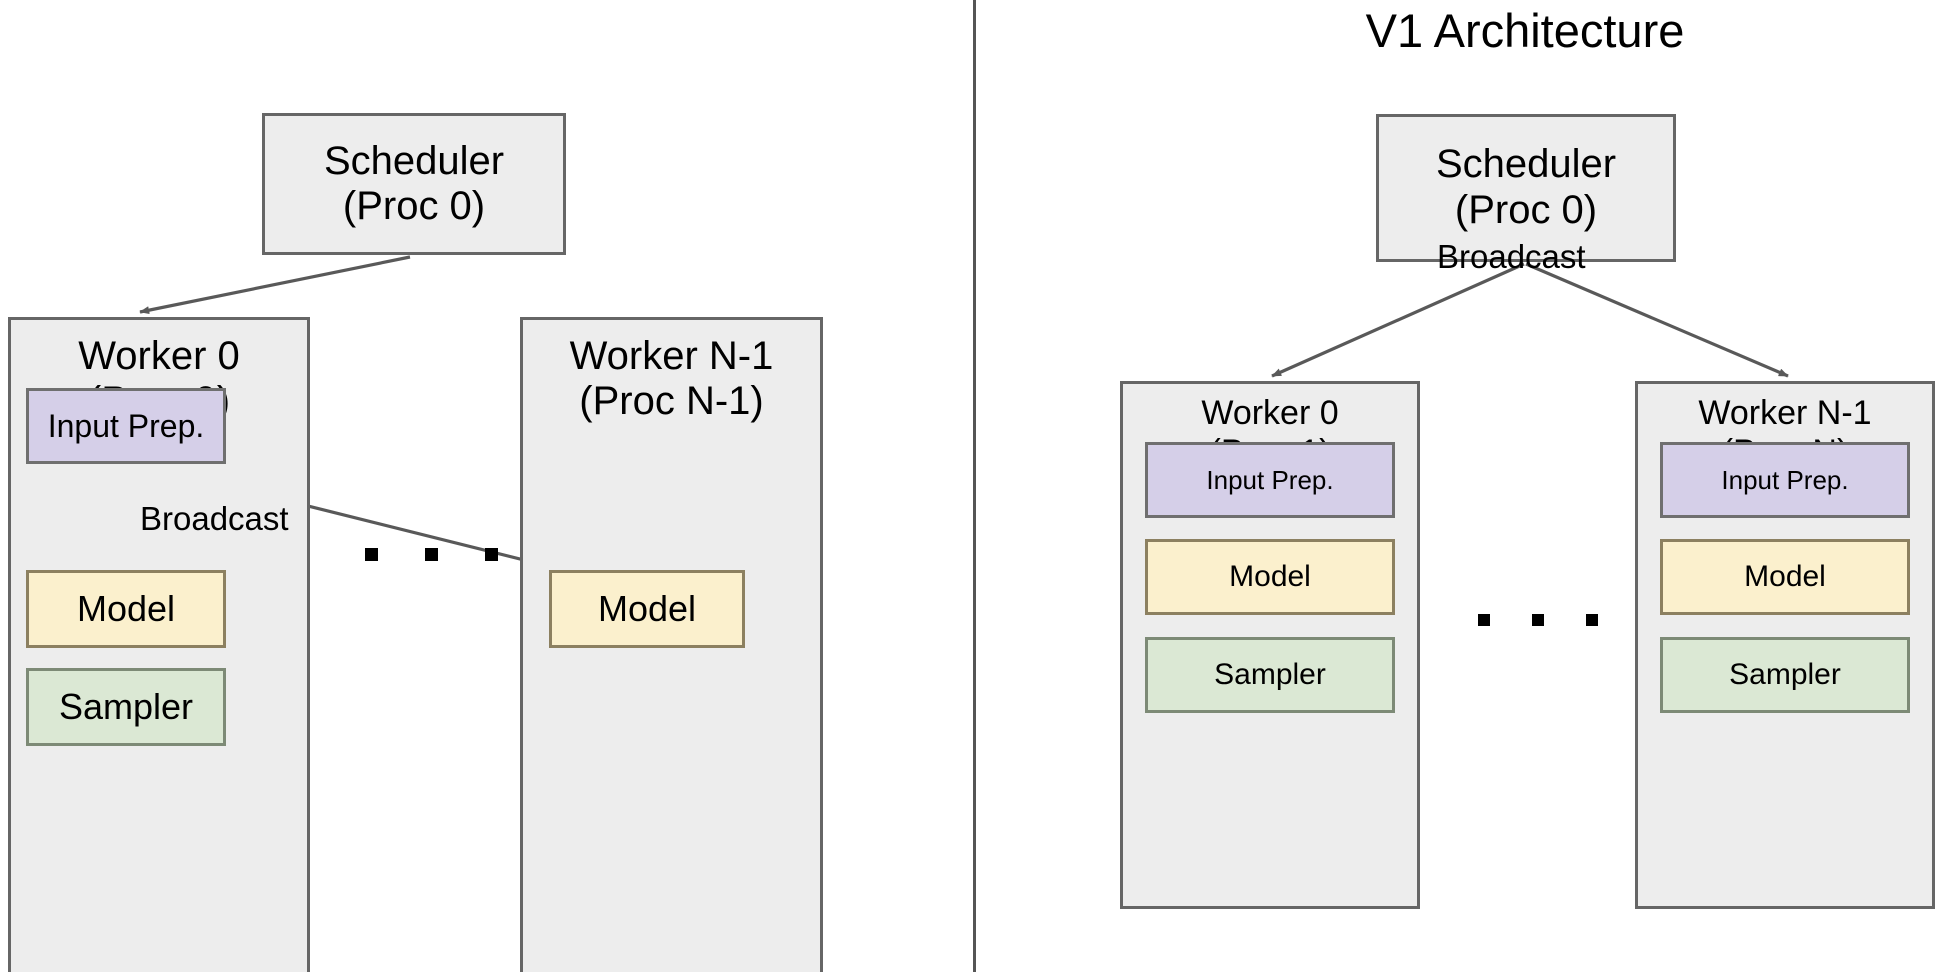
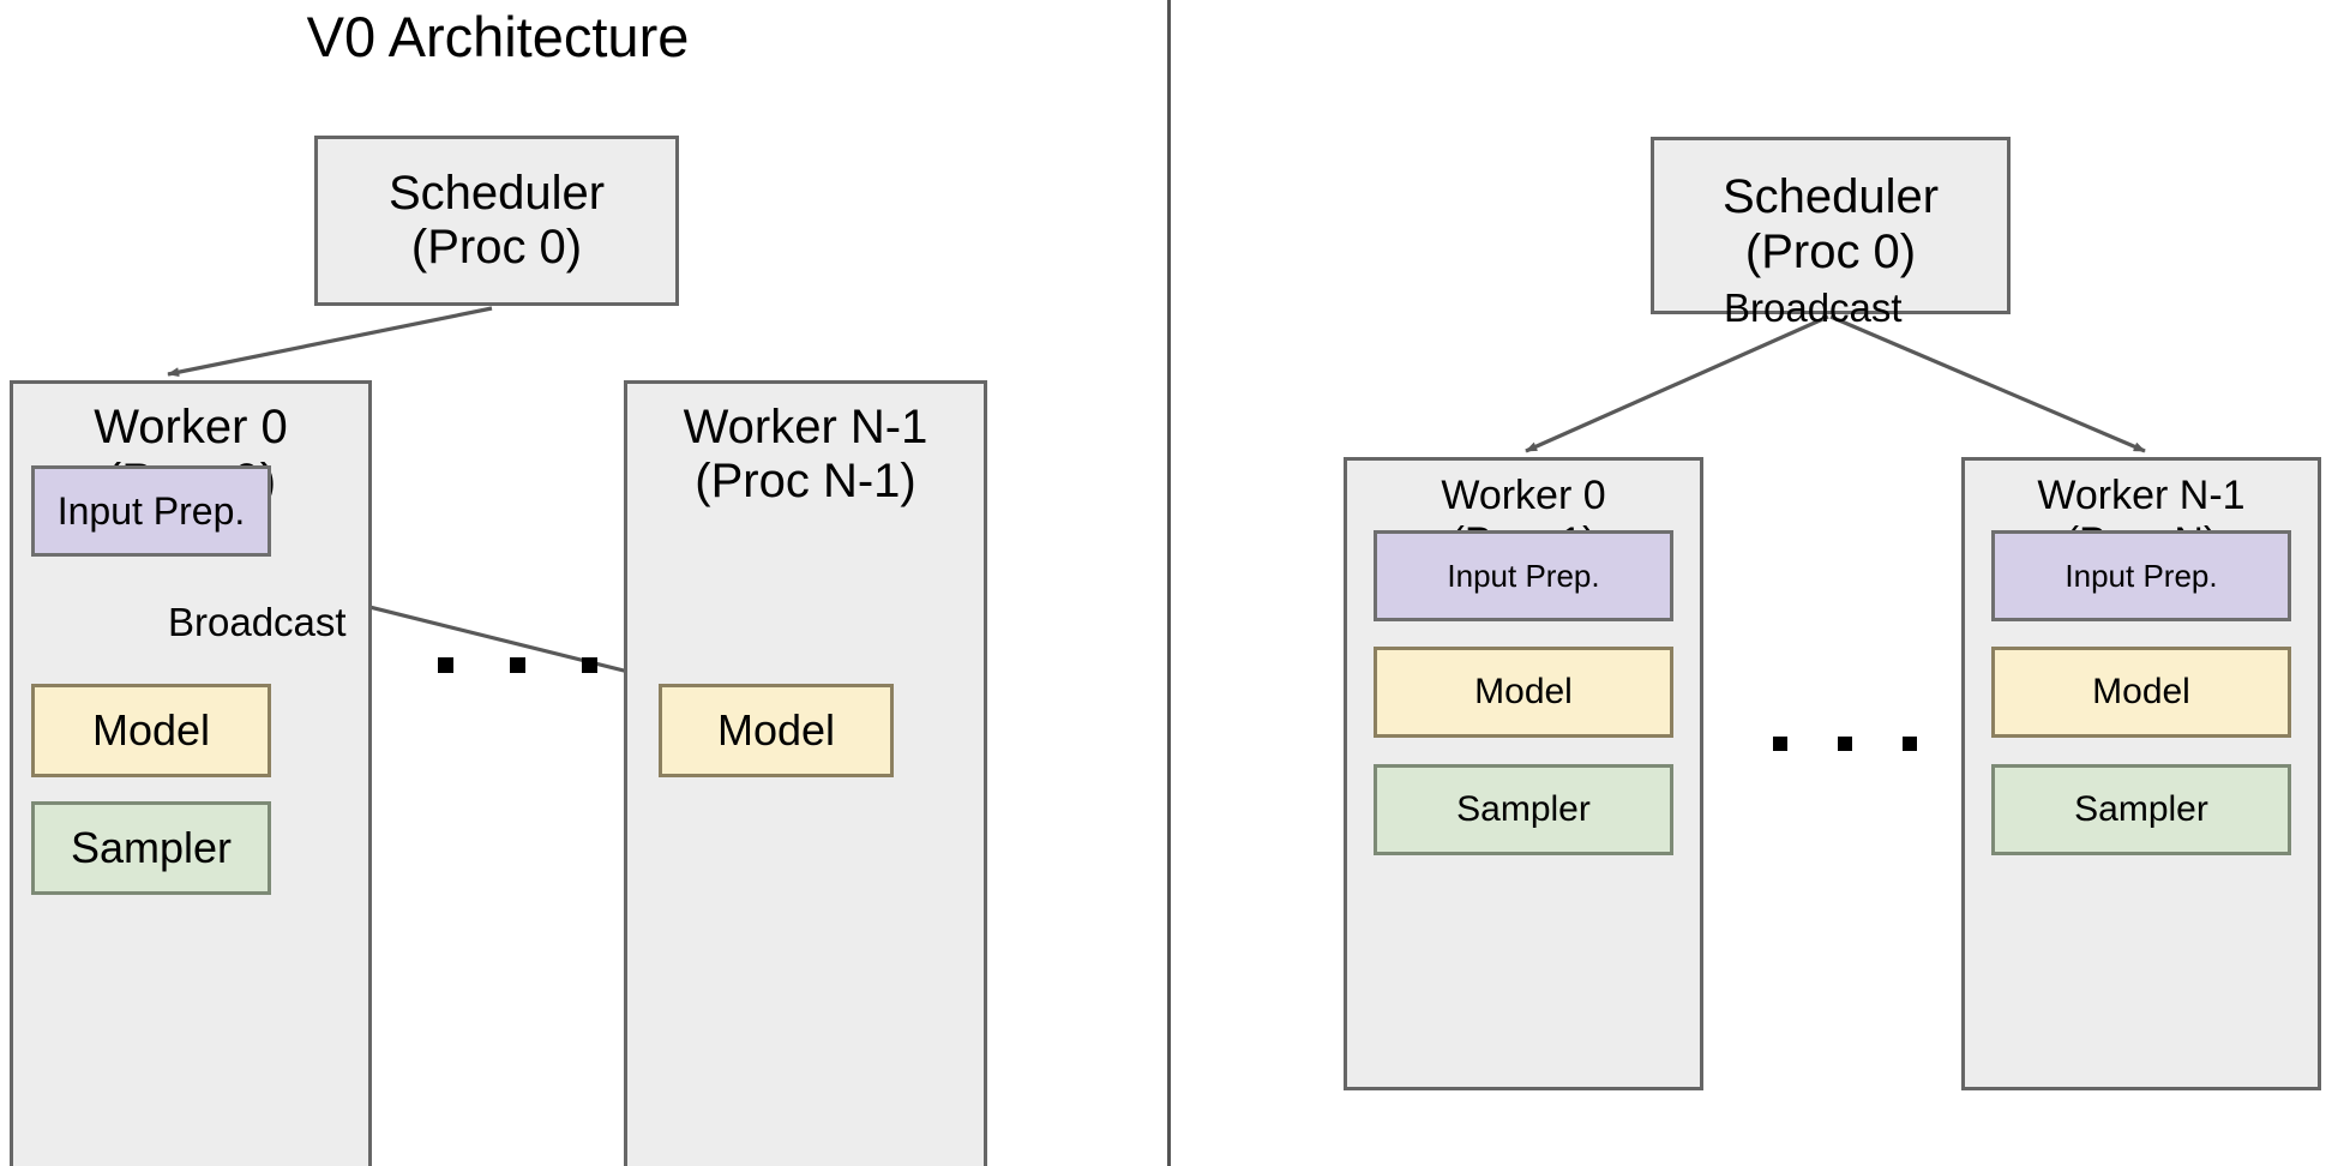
+ V0 Architecture
  Scheduler
  (Proc 0)
  Worker 0
  Input Prep.
  Model
  Sampler
  Worker N-1
  (Proc N-1)
  Model
  Broadcast
- V1 Architecture
  Scheduler
  (Proc 0)
  Broadcast
  Worker 0
  Input Prep.
  Model
  Sampler
  Worker N-1
  Input Prep.
  Model
  Sampler
